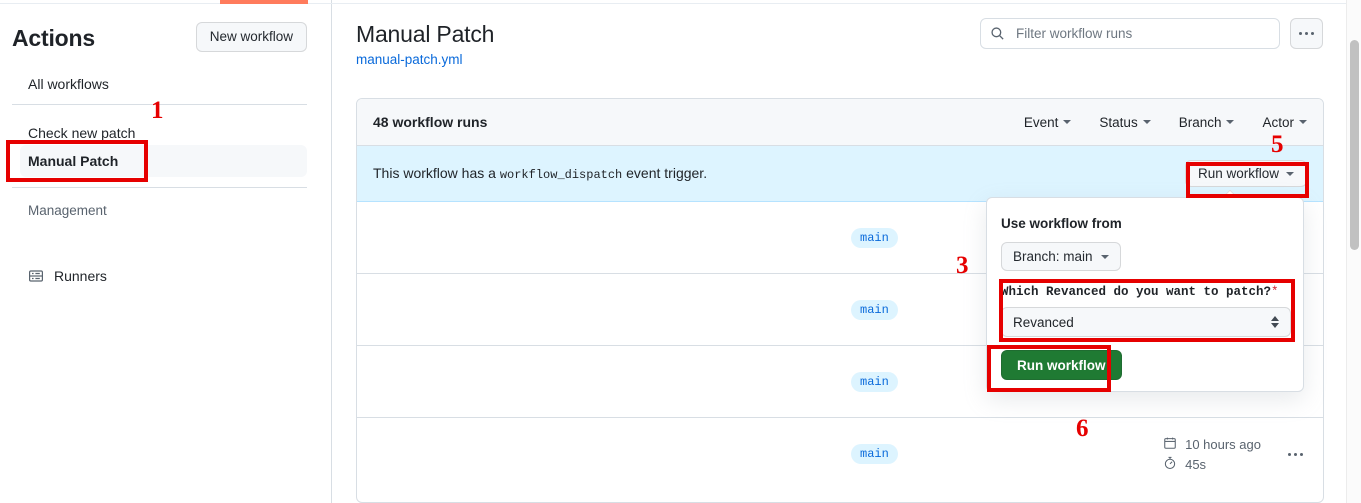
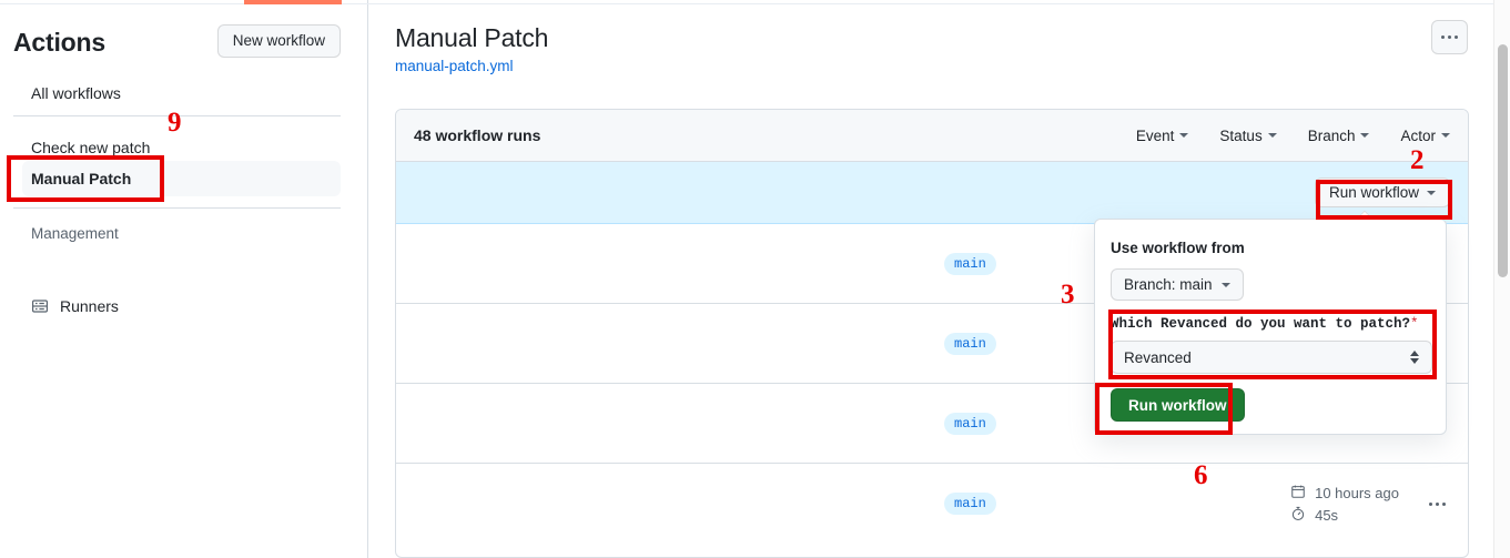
  Actions
  New workflow
  All workflows
  Check new patch
  Manual Patch
  Management
  Runners
  Manual Patch
  manual-patch.yml
- Filter workflow runs
  48 workflow runs
  Event
  Status
  Branch
  Actor
- This workflow has a workflow_dispatch event trigger.
  Run workflow
  main
  main
  main
  main
  10 hours ago
  45s
  Use workflow from
  Branch: main
  Which Revanced do you want to patch?*
  Revanced
  Run workflow
- 1
+ 9
- 5
+ 2
  3
  6
